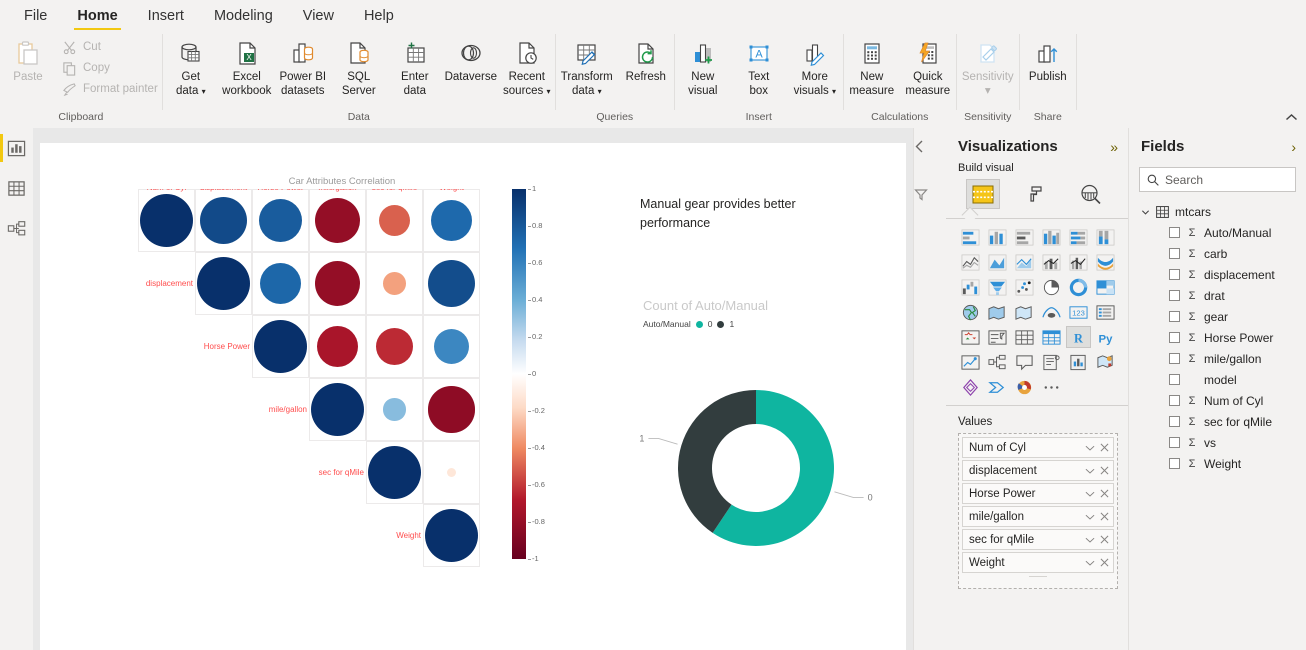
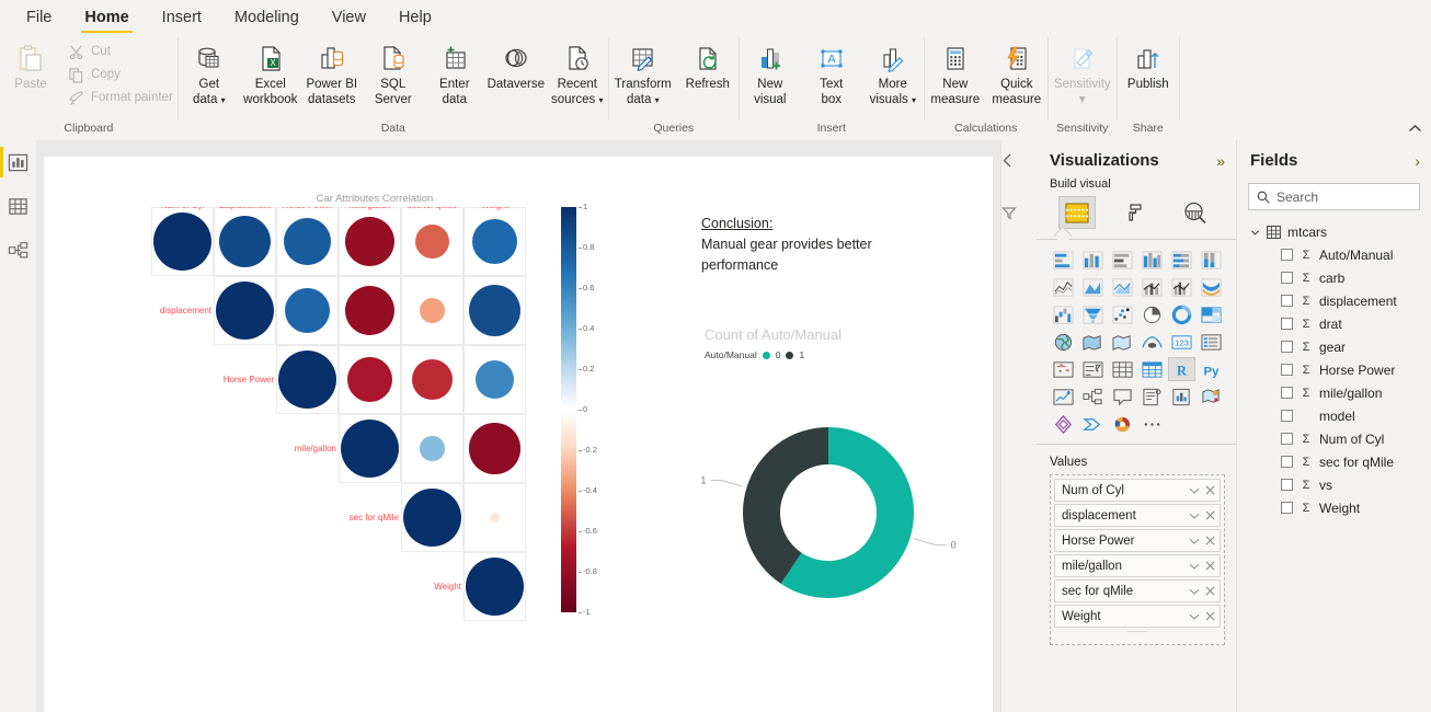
  File
  Home
  Insert
  Modeling
  View
  Help
  Paste
  Cut
  Copy
  Format painter
  Clipboard
  Get
  data ▾
  X
  Excel
  workbook
  Power BI
  datasets
  SQL
  Server
  Enter
  data
  Dataverse
  Recent
  sources ▾
  Data
  Transform
  data ▾
  Refresh
  Queries
  New
  visual
  A
  Text
  box
  More
  visuals ▾
  Insert
  New
  measure
  Quick
  measure
  Calculations
  Sensitivity
  ▾
  Sensitivity
  Publish
  Share
  Car Attributes Correlation
  displacement
  Horse Power
  mile/gallon
  sec for qMile
  Weight
  1
  0.8
  0.6
  0.4
  0.2
  0
  -0.2
  -0.4
  -0.6
  -0.8
  -1
+ Conclusion:
  Manual gear provides better
  performance
  Count of Auto/Manual
  Auto/Manual
  0
  1
  0
  1
  Visualizations
  »
  Build visual
  123
  R
  Py
  Values
  Num of Cyl
  displacement
  Horse Power
  mile/gallon
  sec for qMile
  Weight
  Fields
  ›
  Search
  mtcars
  Σ
  Auto/Manual
  Σ
  carb
  Σ
  displacement
  Σ
  drat
  Σ
  gear
  Σ
  Horse Power
  Σ
  mile/gallon
  model
  Σ
  Num of Cyl
  Σ
  sec for qMile
  Σ
  vs
  Σ
  Weight
